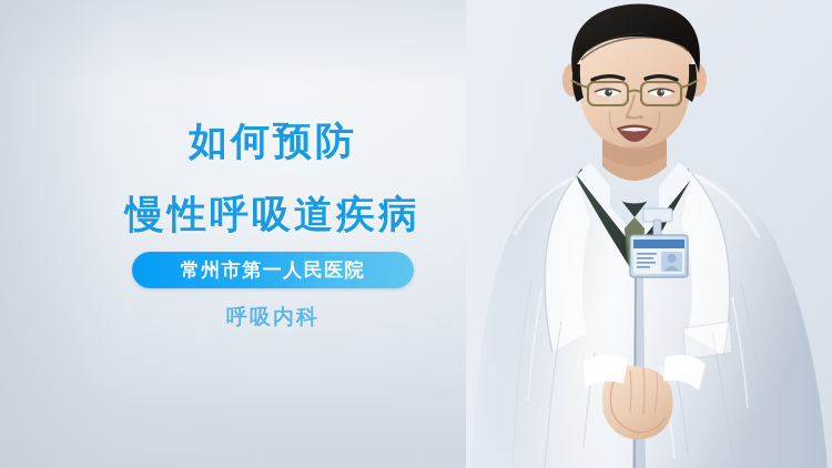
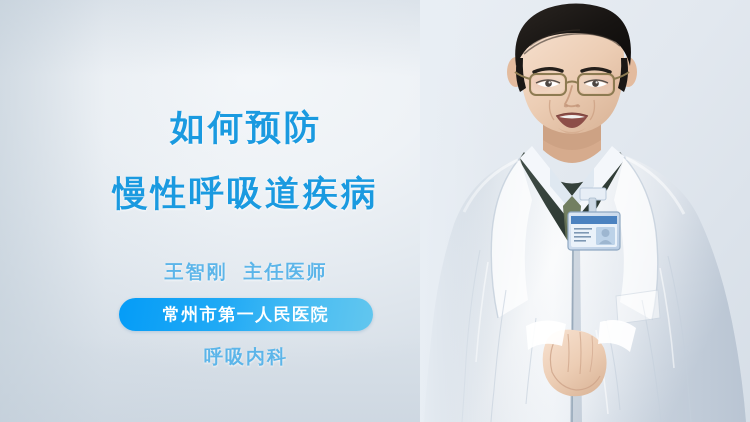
  如何预防
  慢性呼吸道疾病
+ 王智刚
+ 主任医师
  常州市第一人民医院
  呼吸内科
